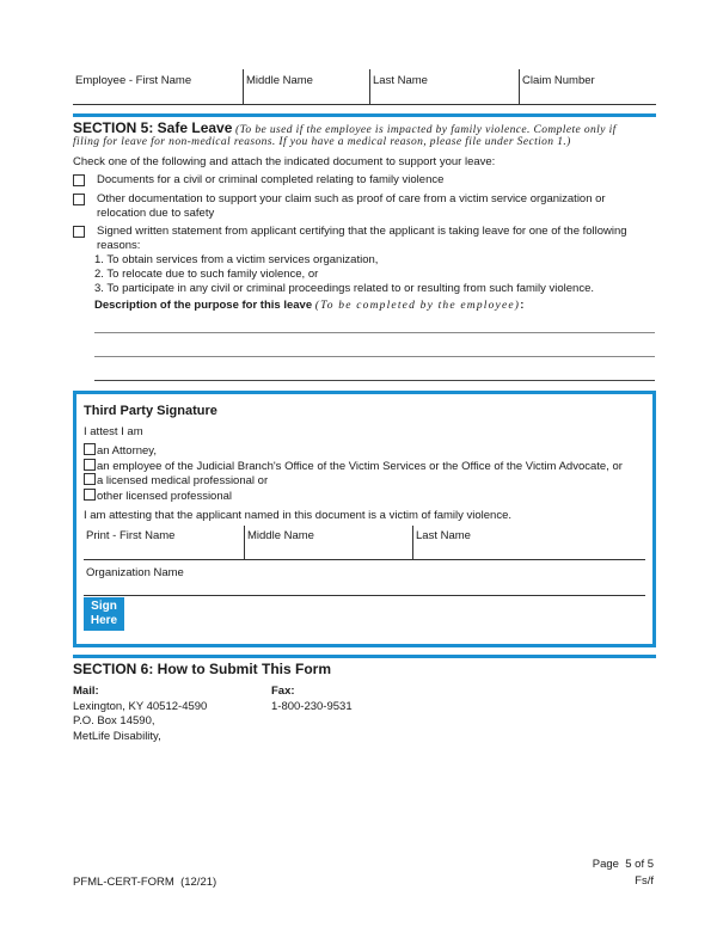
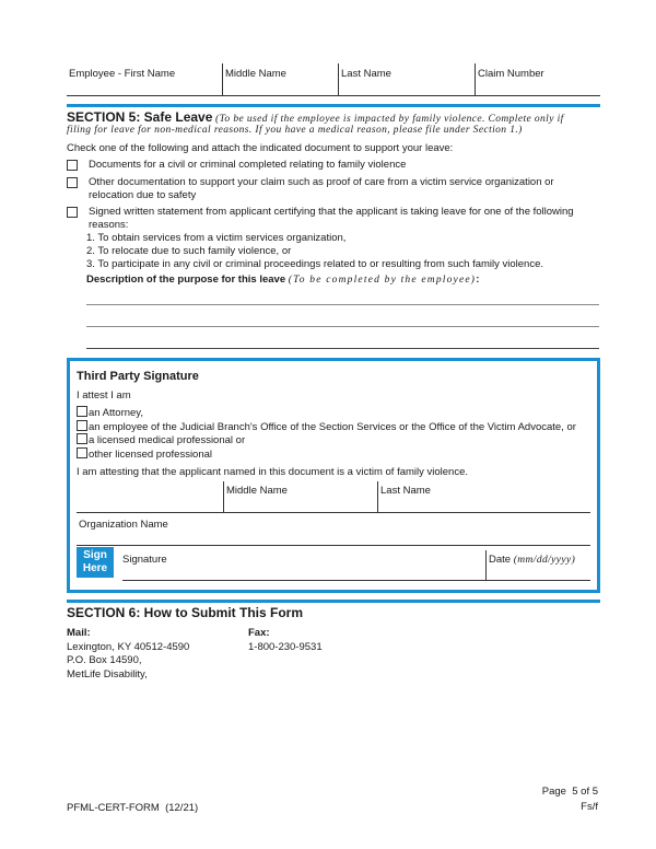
  Employee - First Name
  Middle Name
  Last Name
  Claim Number
  SECTION 5: Safe Leave (To be used if the employee is impacted by family violence. Complete only if
  filing for leave for non-medical reasons. If you have a medical reason, please file under Section 1.)
  Check one of the following and attach the indicated document to support your leave:
  Documents for a civil or criminal completed relating to family violence
  Other documentation to support your claim such as proof of care from a victim service organization or
  relocation due to safety
  Signed written statement from applicant certifying that the applicant is taking leave for one of the following
  reasons:
  1. To obtain services from a victim services organization,
  2. To relocate due to such family violence, or
  3. To participate in any civil or criminal proceedings related to or resulting from such family violence.
  Description of the purpose for this leave (To be completed by the employee):
  Third Party Signature
  I attest I am
  an Attorney,
- an employee of the Judicial Branch's Office of the Victim Services or the Office of the Victim Advocate, or
+ an employee of the Judicial Branch's Office of the Section Services or the Office of the Victim Advocate, or
  a licensed medical professional or
  other licensed professional
  I am attesting that the applicant named in this document is a victim of family violence.
- Print - First Name
  Middle Name
  Last Name
  Organization Name
+ Signature
+ Date (mm/dd/yyyy)
  Sign
  Here
  SECTION 6: How to Submit This Form
  Mail:
  Lexington, KY 40512-4590
  P.O. Box 14590,
  MetLife Disability,
  Fax:
  1-800-230-9531
  PFML-CERT-FORM (12/21)
  Page 5 of 5
  Fs/f
